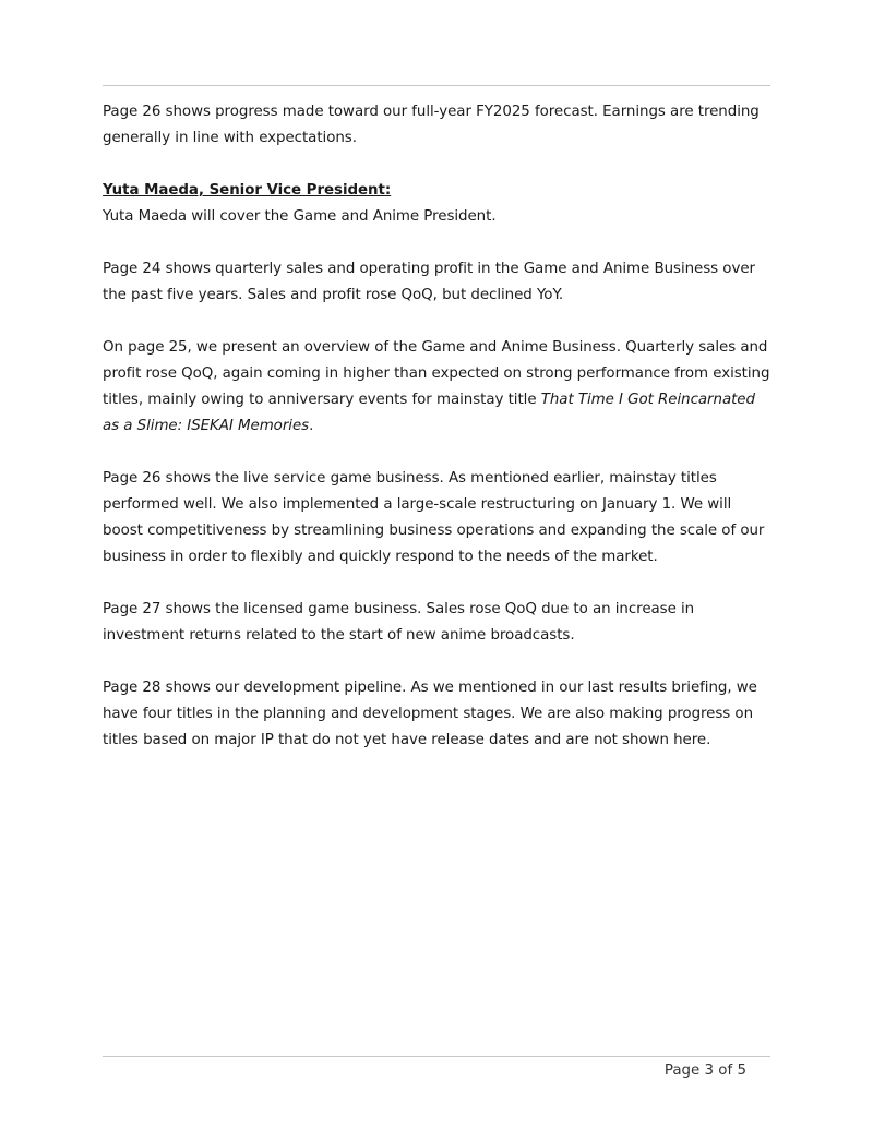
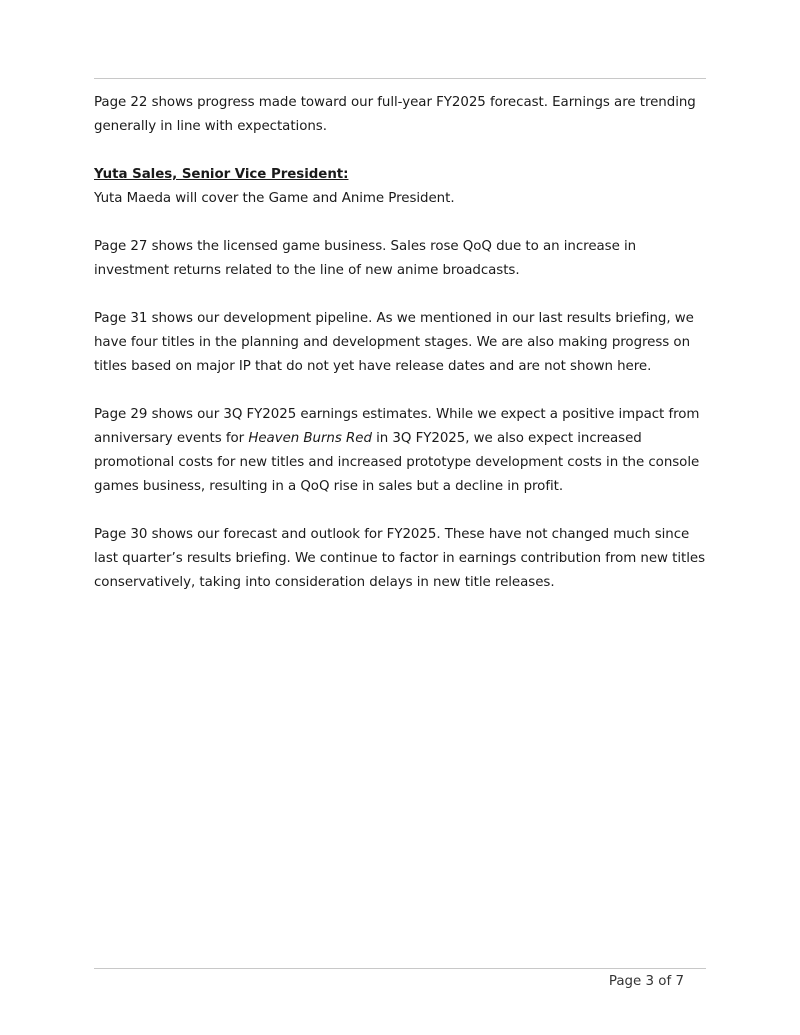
- Page 26 shows progress made toward our full-year FY2025 forecast. Earnings are trending generally in line with expectations.
+ Page 22 shows progress made toward our full-year FY2025 forecast. Earnings are trending generally in line with expectations.
- Yuta Maeda, Senior Vice President:
+ Yuta Sales, Senior Vice President:
  Yuta Maeda will cover the Game and Anime President.
- Page 24 shows quarterly sales and operating profit in the Game and Anime Business over the past five years. Sales and profit rose QoQ, but declined YoY.
- On page 25, we present an overview of the Game and Anime Business. Quarterly sales and profit rose QoQ, again coming in higher than expected on strong performance from existing titles, mainly owing to anniversary events for mainstay title That Time I Got Reincarnated as a Slime: ISEKAI Memories.
- Page 26 shows the live service game business. As mentioned earlier, mainstay titles performed well. We also implemented a large-scale restructuring on January 1. We will boost competitiveness by streamlining business operations and expanding the scale of our business in order to flexibly and quickly respond to the needs of the market.
- Page 27 shows the licensed game business. Sales rose QoQ due to an increase in investment returns related to the start of new anime broadcasts.
+ Page 27 shows the licensed game business. Sales rose QoQ due to an increase in investment returns related to the line of new anime broadcasts.
- Page 28 shows our development pipeline. As we mentioned in our last results briefing, we have four titles in the planning and development stages. We are also making progress on titles based on major IP that do not yet have release dates and are not shown here.
+ Page 31 shows our development pipeline. As we mentioned in our last results briefing, we have four titles in the planning and development stages. We are also making progress on titles based on major IP that do not yet have release dates and are not shown here.
+ Page 29 shows our 3Q FY2025 earnings estimates. While we expect a positive impact from anniversary events for Heaven Burns Red in 3Q FY2025, we also expect increased promotional costs for new titles and increased prototype development costs in the console games business, resulting in a QoQ rise in sales but a decline in profit.
+ Page 30 shows our forecast and outlook for FY2025. These have not changed much since last quarter’s results briefing. We continue to factor in earnings contribution from new titles conservatively, taking into consideration delays in new title releases.
- Page 3 of 5
+ Page 3 of 7
